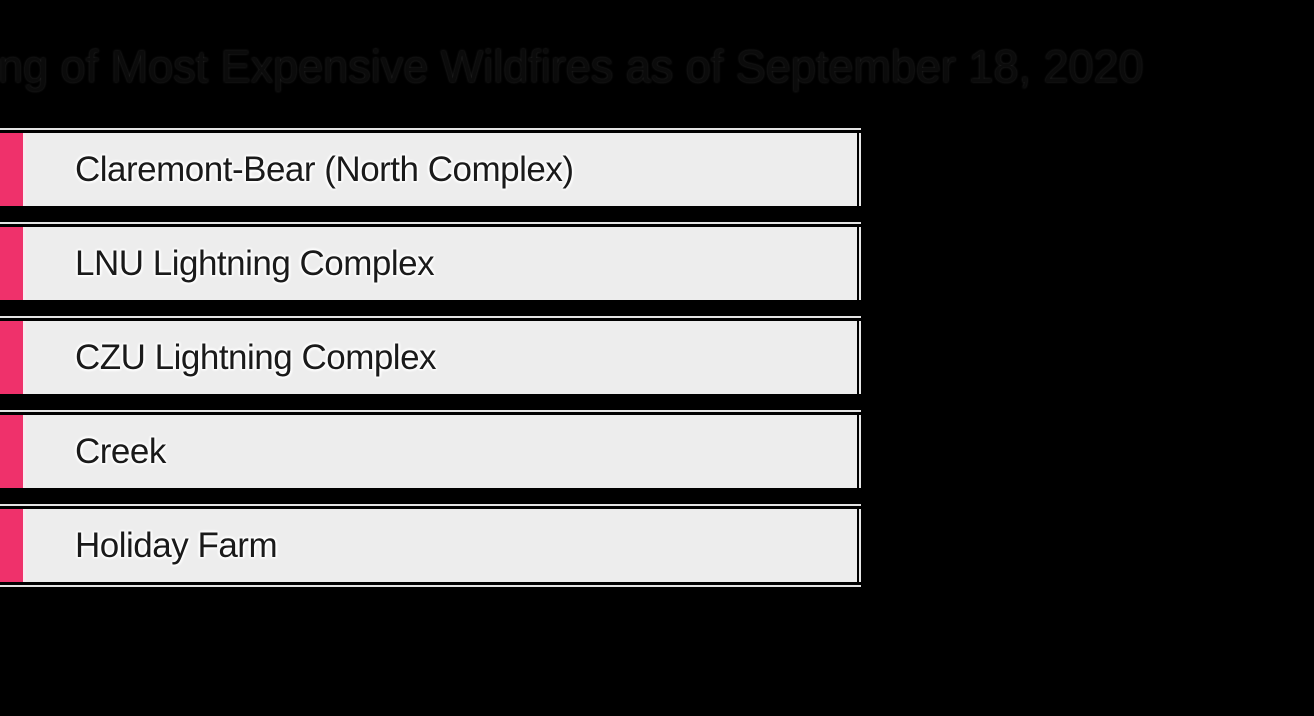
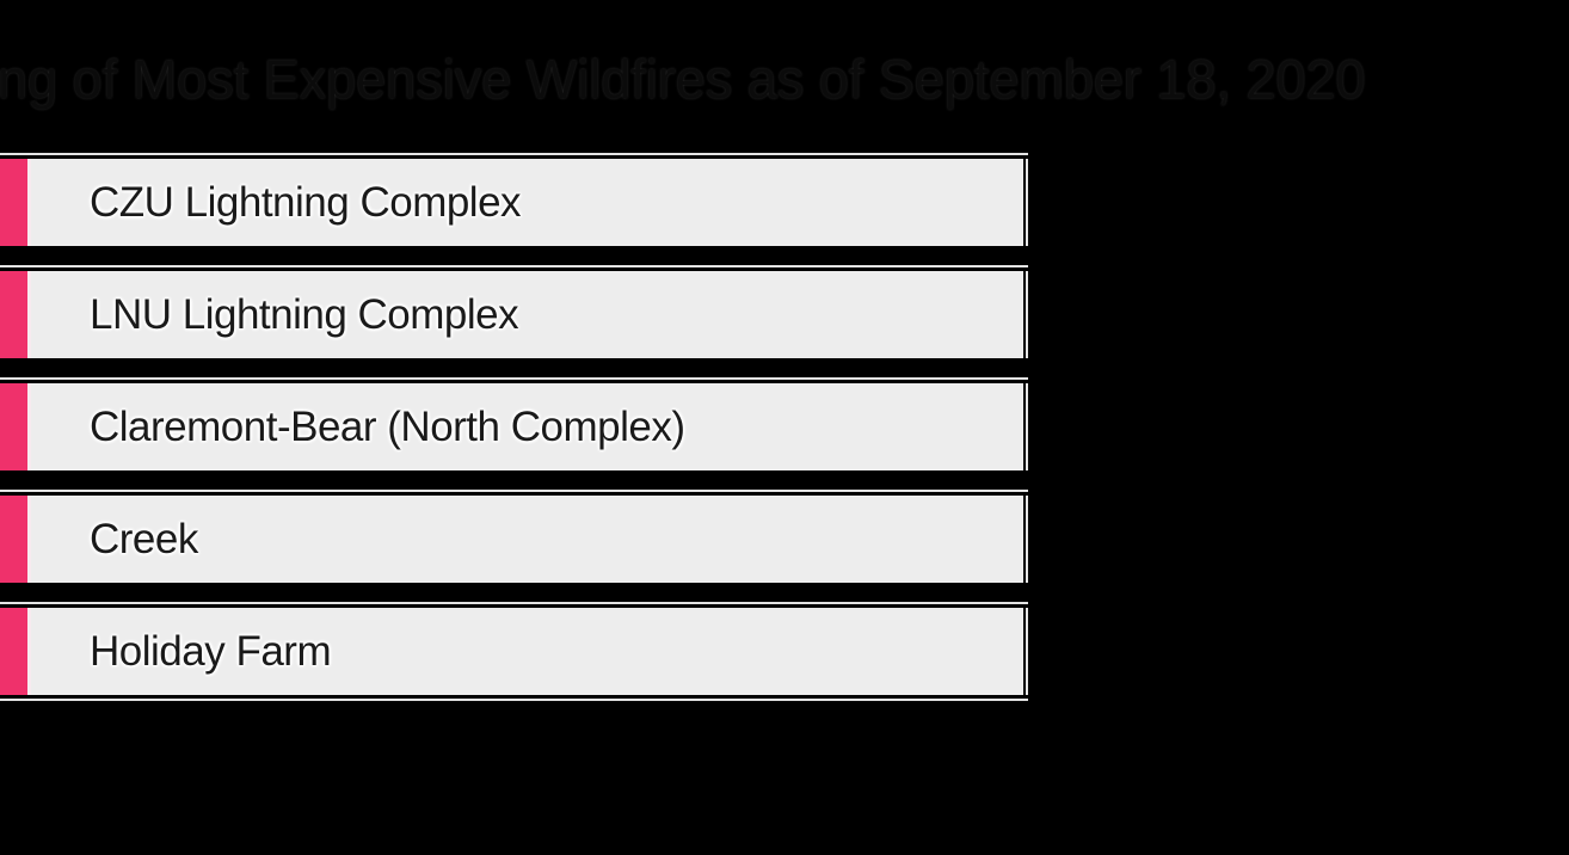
  ng of Most Expensive Wildfires as of September 18, 2020
- Claremont-Bear (North Complex)
+ CZU Lightning Complex
  LNU Lightning Complex
- CZU Lightning Complex
+ Claremont-Bear (North Complex)
  Creek
  Holiday Farm
